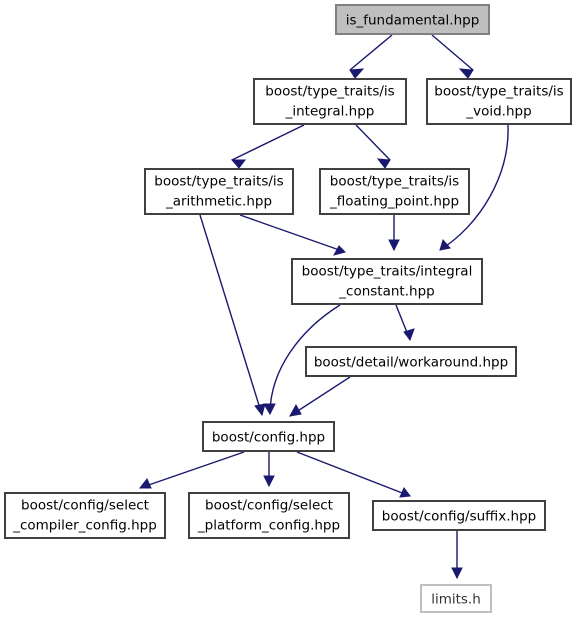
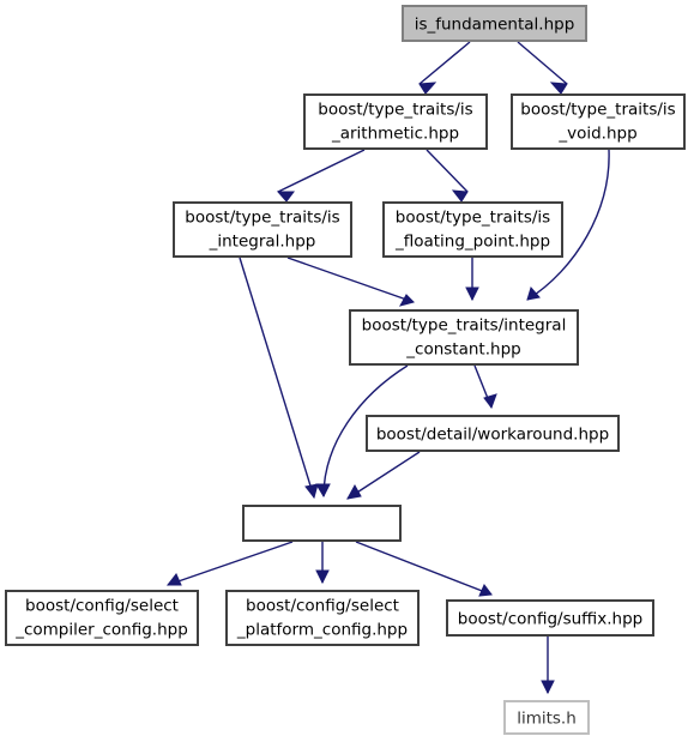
  is_fundamental.hpp
  boost/type_traits/is
- _integral.hpp
+ _arithmetic.hpp
  boost/type_traits/is
  _void.hpp
  boost/type_traits/is
- _arithmetic.hpp
+ _integral.hpp
  boost/type_traits/is
  _floating_point.hpp
  boost/type_traits/integral
  _constant.hpp
  boost/detail/workaround.hpp
- boost/config.hpp
  boost/config/select
  _compiler_config.hpp
  boost/config/select
  _platform_config.hpp
  boost/config/suffix.hpp
  limits.h
